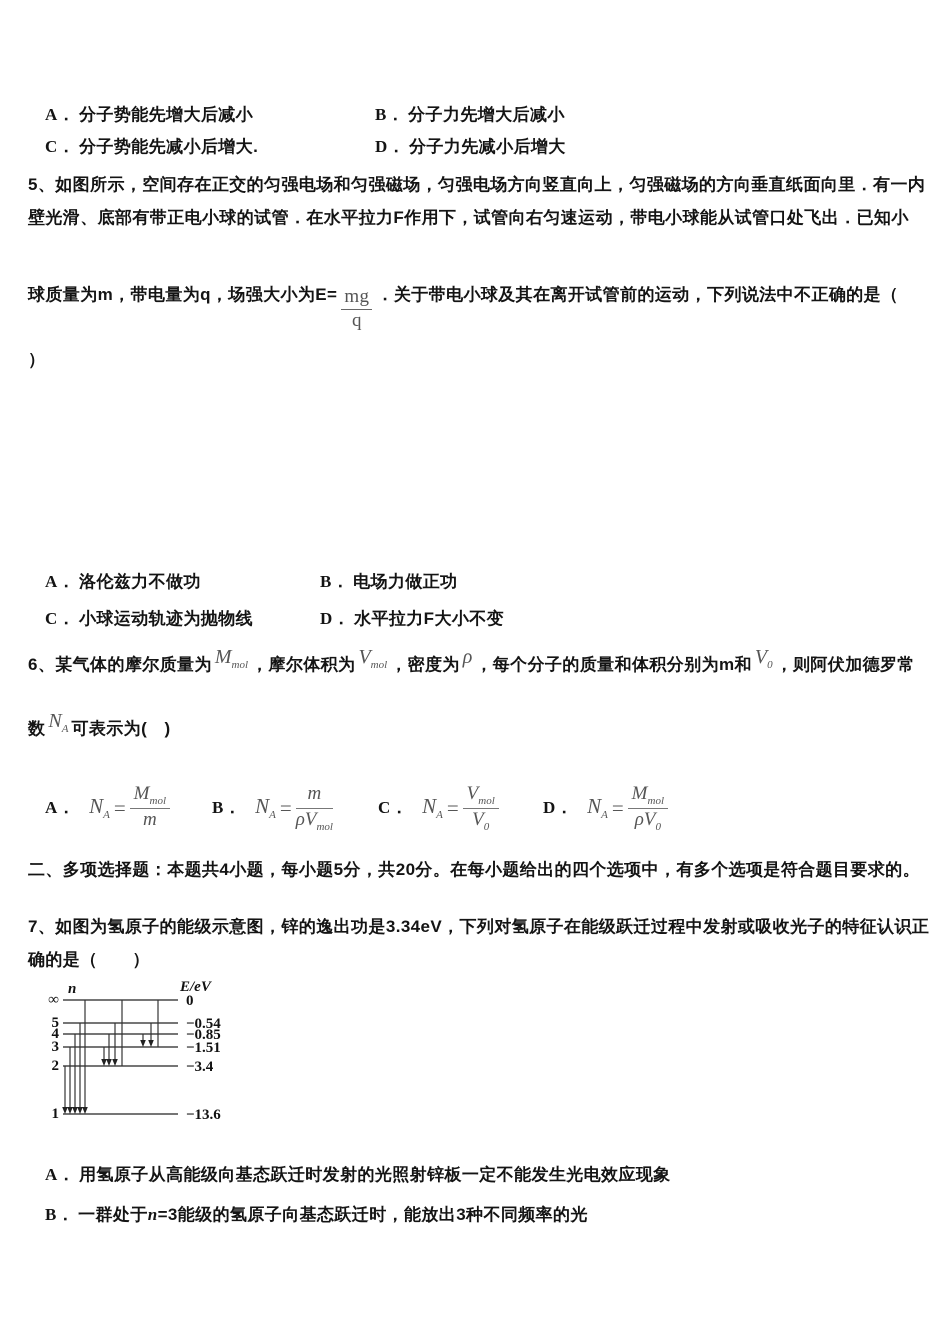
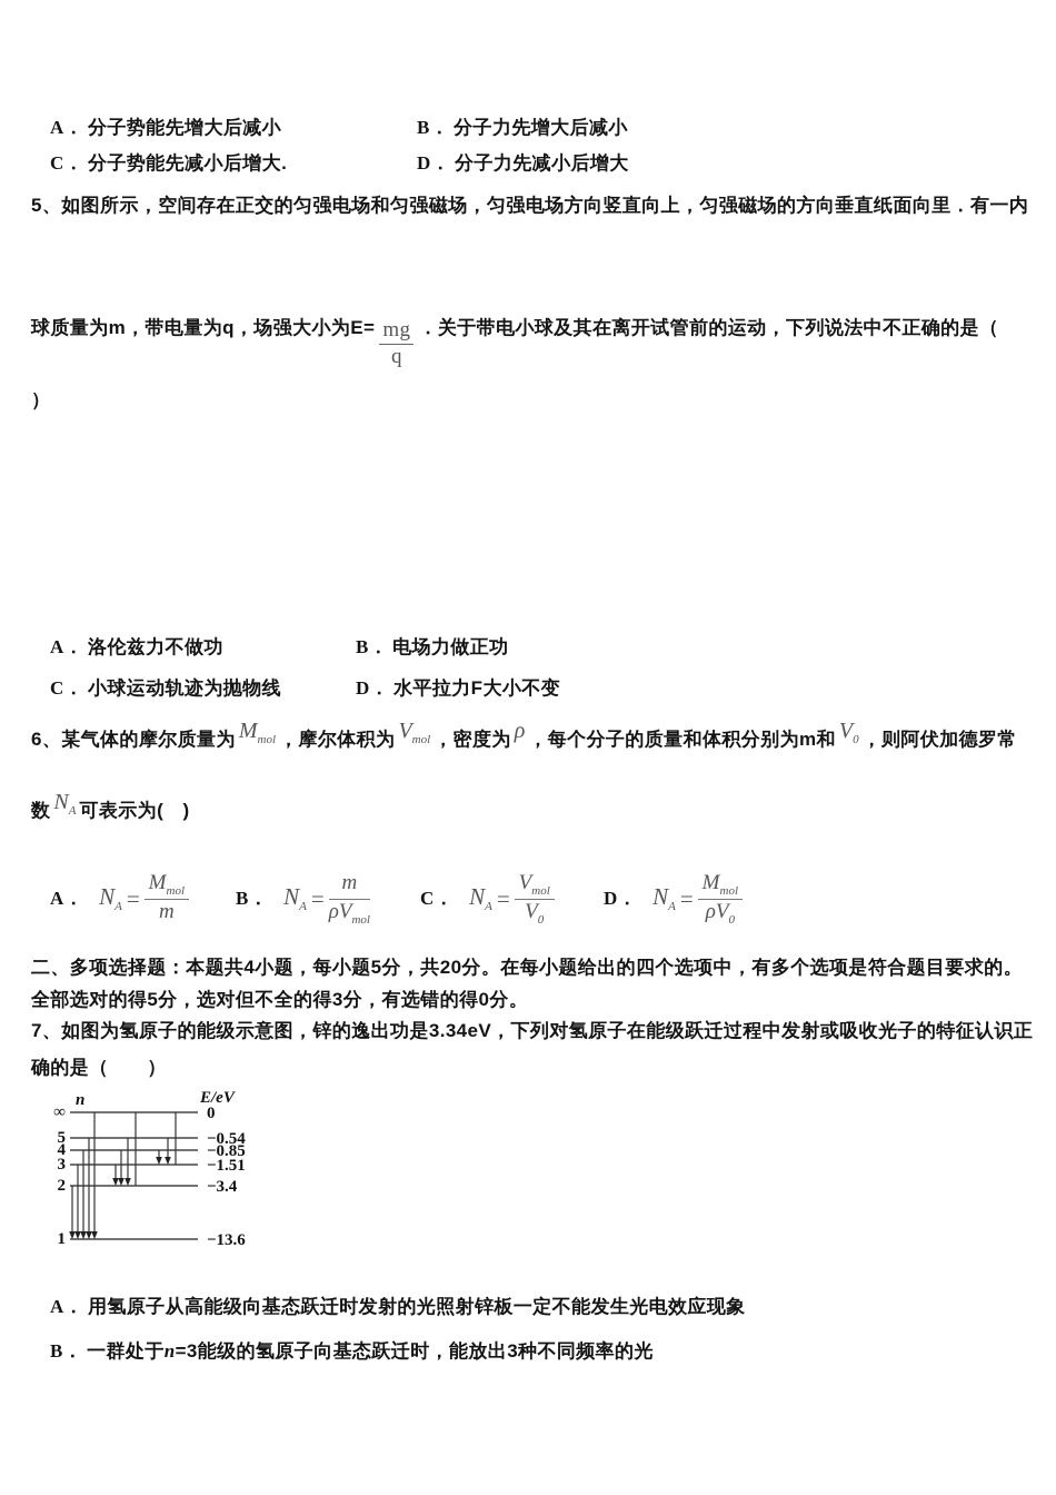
  A． 分子势能先增大后减小
  B． 分子力先增大后减小
  C． 分子势能先减小后增大.
  D． 分子力先减小后增大
  5、如图所示，空间存在正交的匀强电场和匀强磁场，匀强电场方向竖直向上，匀强磁场的方向垂直纸面向里．有一内
- 壁光滑、底部有带正电小球的试管．在水平拉力F作用下，试管向右匀速运动，带电小球能从试管口处飞出．已知小
  球质量为m，带电量为q，场强大小为E=
  mg
  q
  ．关于带电小球及其在离开试管前的运动，下列说法中不正确的是（
  ）
  A． 洛伦兹力不做功
  B． 电场力做正功
  C． 小球运动轨迹为抛物线
  D． 水平拉力F大小不变
  6、某气体的摩尔质量为 Mmol ，摩尔体积为 Vmol ，密度为 ρ ，每个分子的质量和体积分别为m和 V0 ，则阿伏加德罗常
  数 NA 可表示为( )
  A．
  NA
  =
  Mmol
  m
  B．
  NA
  =
  m
  ρVmol
  C．
  NA
  =
  Vmol
  V0
  D．
  NA
  =
  Mmol
  ρV0
  二、多项选择题：本题共4小题，每小题5分，共20分。在每小题给出的四个选项中，有多个选项是符合题目要求的。
+ 全部选对的得5分，选对但不全的得3分，有选错的得0分。
  7、如图为氢原子的能级示意图，锌的逸出功是3.34eV，下列对氢原子在能级跃迁过程中发射或吸收光子的特征认识正
  确的是（ ）
  n
  E/eV
  ∞
  5
  4
  3
  2
  1
  0
  −0.54
  −0.85
  −1.51
  −3.4
  −13.6
  A． 用氢原子从高能级向基态跃迁时发射的光照射锌板一定不能发生光电效应现象
  B． 一群处于n=3能级的氢原子向基态跃迁时，能放出3种不同频率的光
